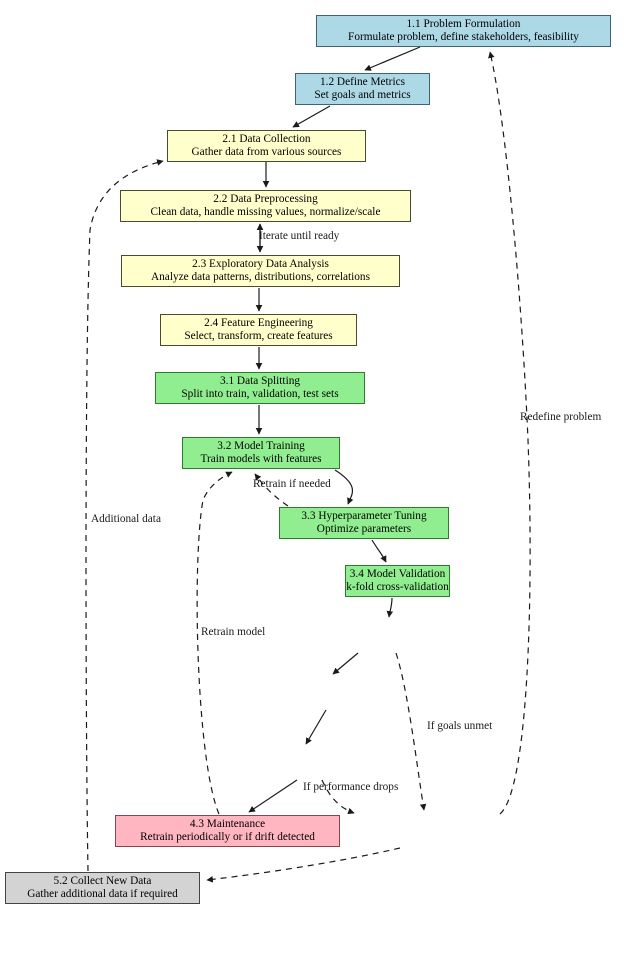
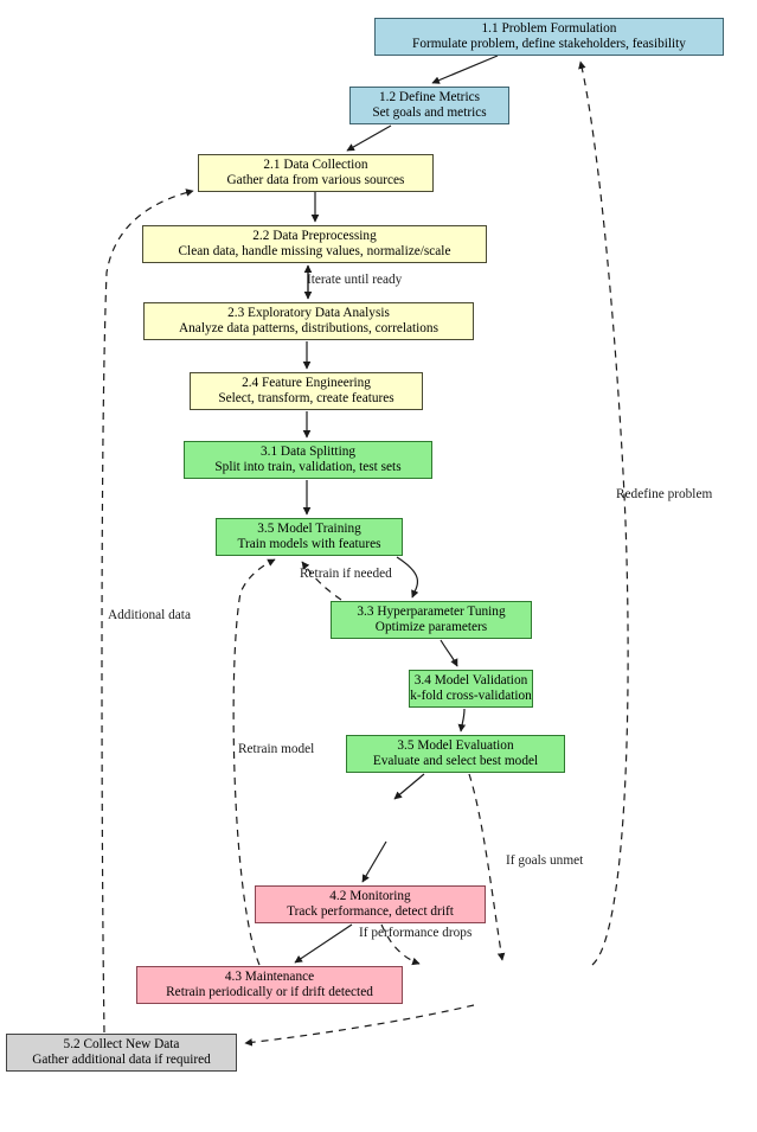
  1.1 Problem Formulation
  Formulate problem, define stakeholders, feasibility
  1.2 Define Metrics
  Set goals and metrics
  2.1 Data Collection
  Gather data from various sources
  2.2 Data Preprocessing
  Clean data, handle missing values, normalize/scale
  2.3 Exploratory Data Analysis
  Analyze data patterns, distributions, correlations
  2.4 Feature Engineering
  Select, transform, create features
  3.1 Data Splitting
  Split into train, validation, test sets
- 3.2 Model Training
+ 3.5 Model Training
  Train models with features
  3.3 Hyperparameter Tuning
  Optimize parameters
  3.4 Model Validation
  k-fold cross-validation
+ 3.5 Model Evaluation
+ Evaluate and select best model
+ 4.2 Monitoring
+ Track performance, detect drift
  4.3 Maintenance
  Retrain periodically or if drift detected
  5.2 Collect New Data
  Gather additional data if required
  Iterate until ready
  Redefine problem
  Retrain if needed
  Additional data
  Retrain model
  If goals unmet
  If performance drops
